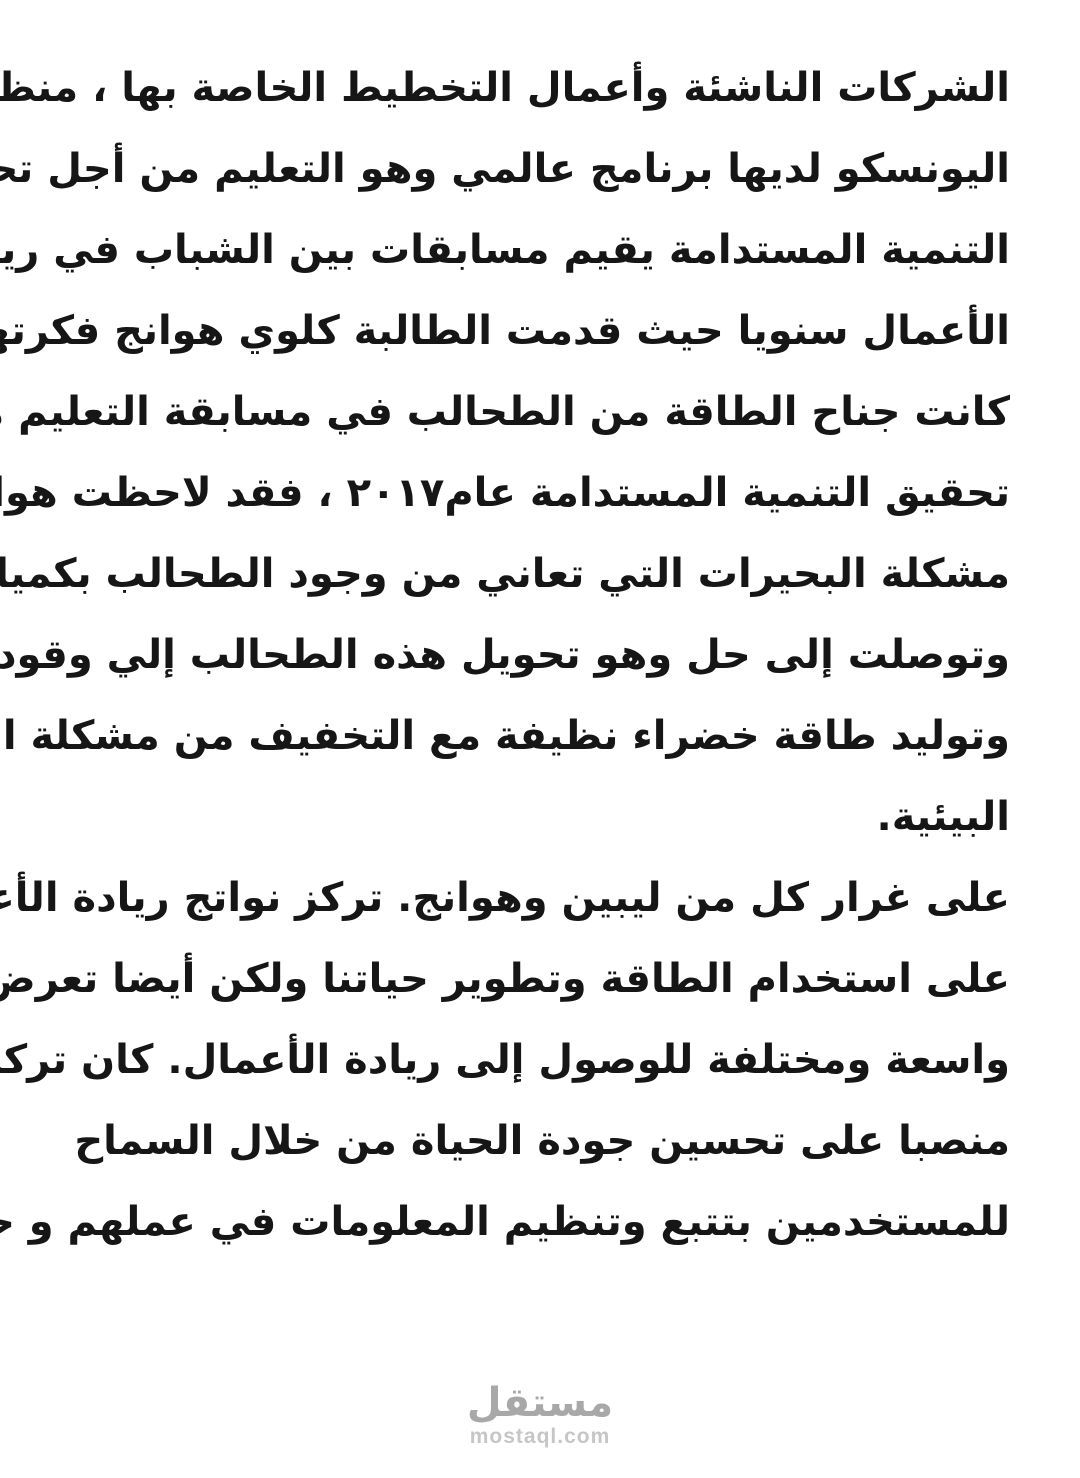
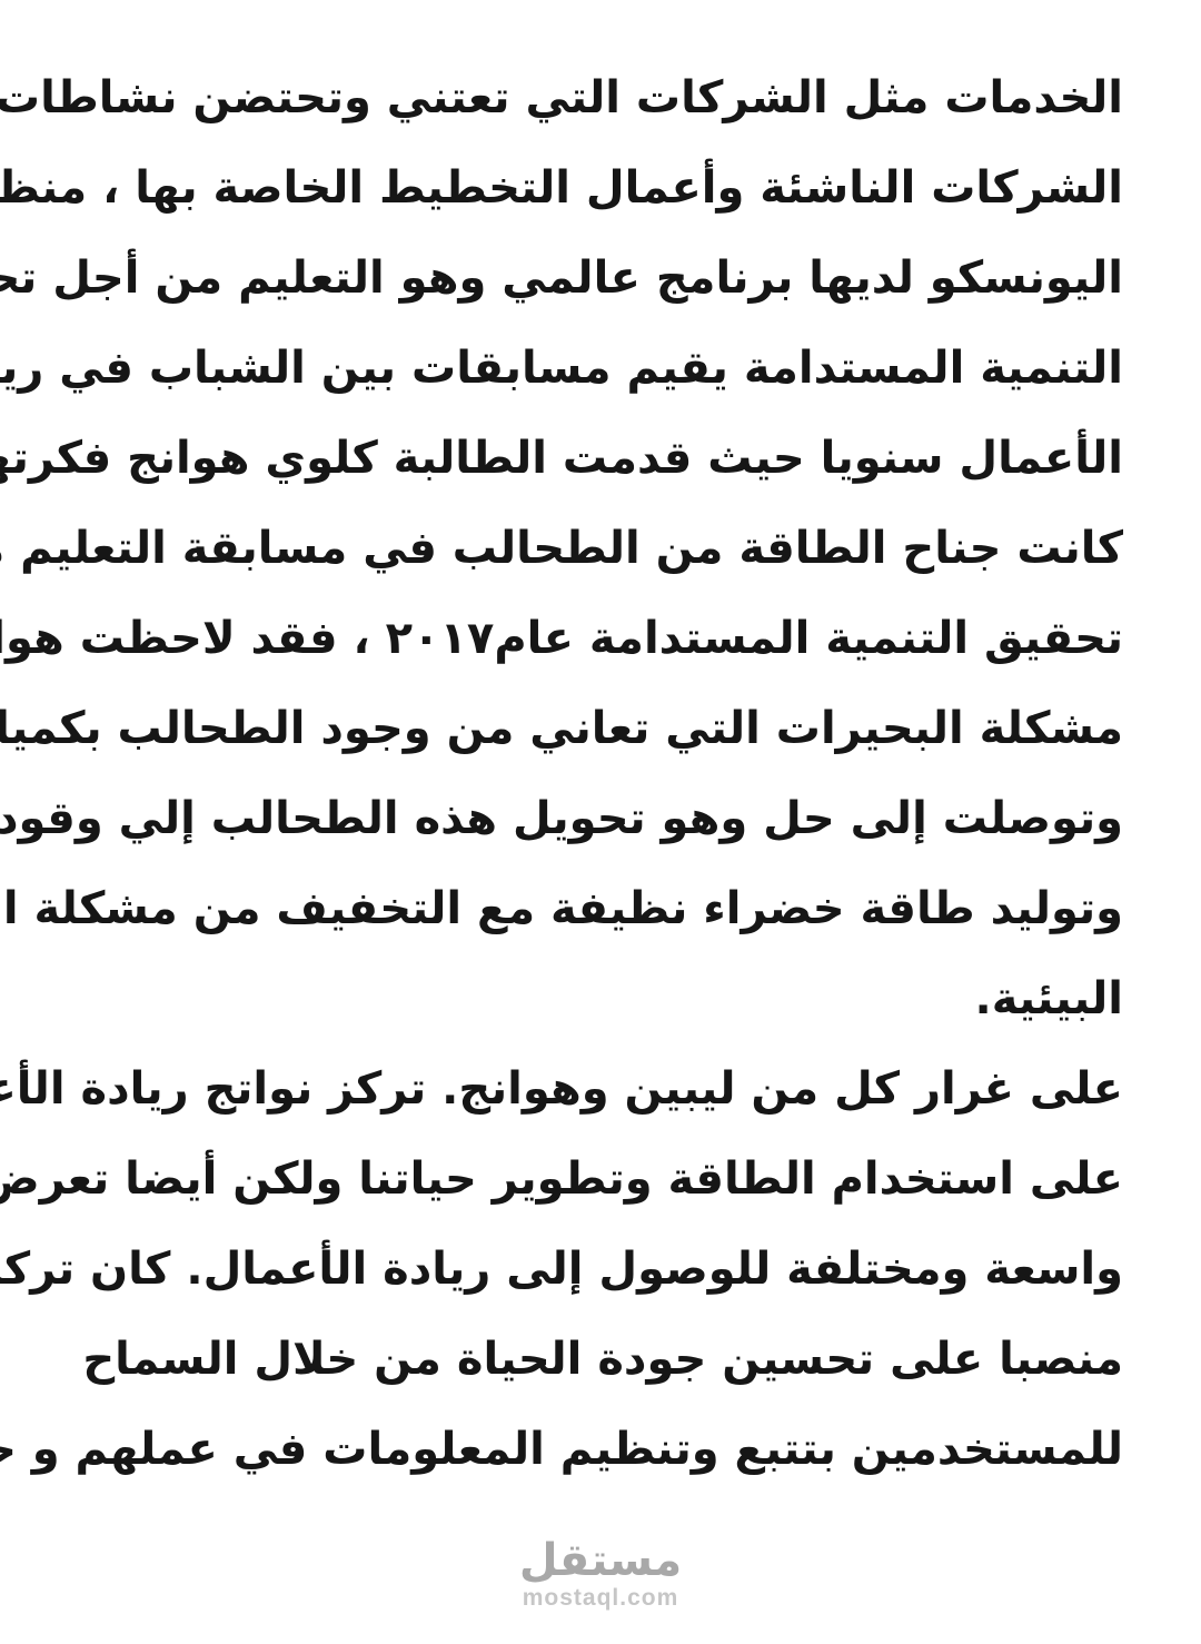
+ الخدمات مثل الشركات التي تعتني وتحتضن نشاطات
  الشركات الناشئة وأعمال التخطيط الخاصة بها ، منظ
  اليونسكو لديها برنامج عالمي وهو التعليم من أجل تح
  التنمية المستدامة يقيم مسابقات بين الشباب في ري
  الأعمال سنويا حيث قدمت الطالبة كلوي هوانج فكرت
  كانت جناح الطاقة من الطحالب في مسابقة التعليم
  تحقيق التنمية المستدامة عام٢٠١٧ ، فقد لاحظت هو
  مشكلة البحيرات التي تعاني من وجود الطحالب بكميا
  وتوصلت إلى حل وهو تحويل هذه الطحالب إلي وقود
  وتوليد طاقة خضراء نظيفة مع التخفيف من مشكلة ا
  البيئية.
  على غرار كل من ليبين وهوانج. تركز نواتج ريادة الأع
  على استخدام الطاقة وتطوير حياتنا ولكن أيضا تعرض
  واسعة ومختلفة للوصول إلى ريادة الأعمال. كان ترك
  منصبا على تحسين جودة الحياة من خلال السماح
  للمستخدمين بتتبع وتنظيم المعلومات في عملهم و ح
  مستقل
  mostaql.com
